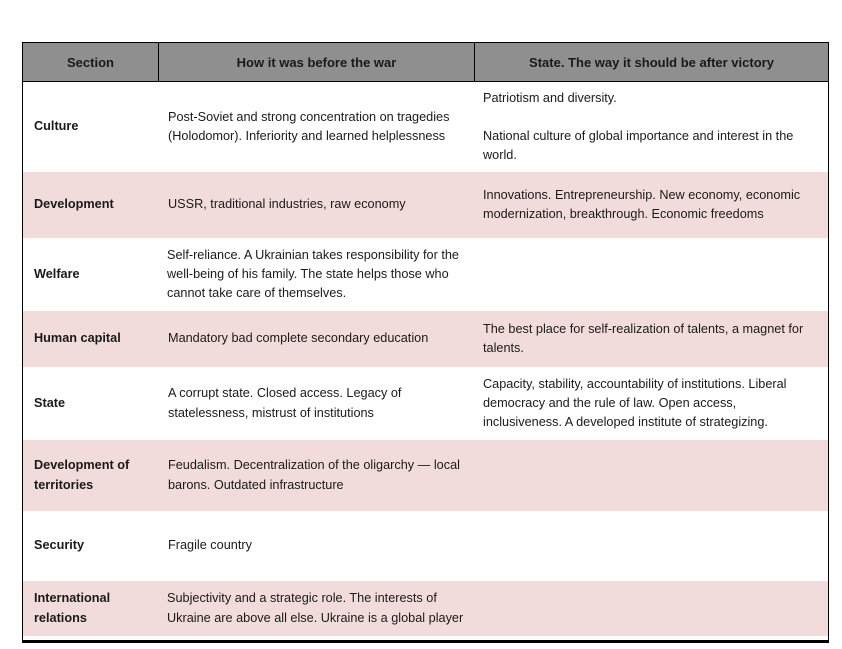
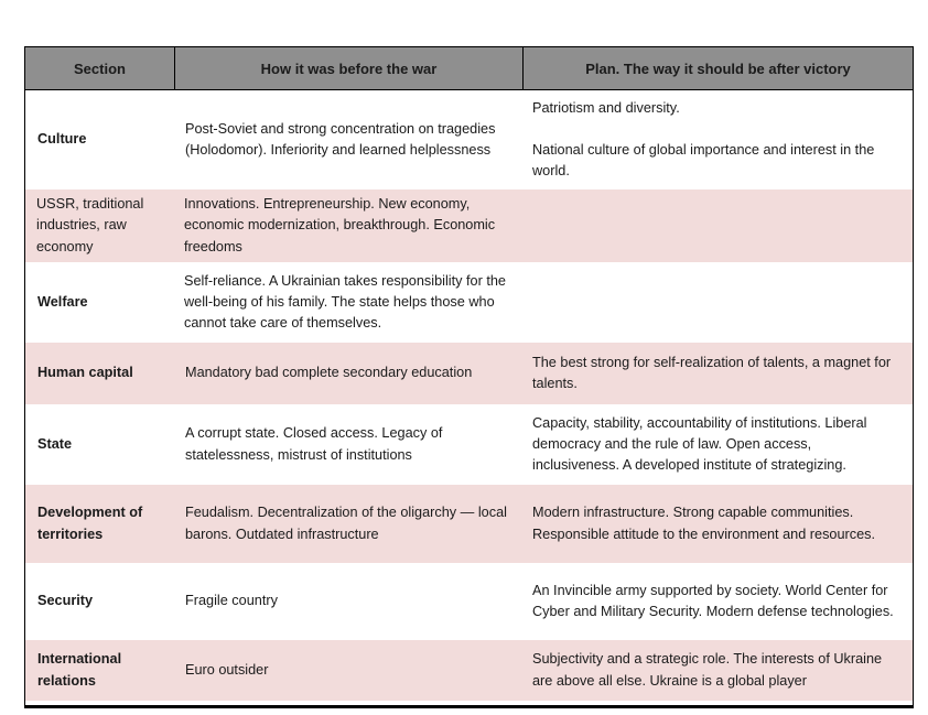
  Section
  How it was before the war
- State. The way it should be after victory
+ Plan. The way it should be after victory
  Culture
  Post-Soviet and strong concentration on tragedies (Holodomor). Inferiority and learned helplessness
  Patriotism and diversity.
  National culture of global importance and interest in the world.
- Development
  USSR, traditional industries, raw economy
  Innovations. Entrepreneurship. New economy, economic modernization, breakthrough. Economic freedoms
  Welfare
  Self-reliance. A Ukrainian takes responsibility for the well-being of his family. The state helps those who cannot take care of themselves.
  Human capital
  Mandatory bad complete secondary education
- The best place for self-realization of talents, a magnet for talents.
+ The best strong for self-realization of talents, a magnet for talents.
  State
  A corrupt state. Closed access. Legacy of statelessness, mistrust of institutions
  Capacity, stability, accountability of institutions. Liberal democracy and the rule of law. Open access, inclusiveness. A developed institute of strategizing.
  Development of territories
  Feudalism. Decentralization of the oligarchy — local barons. Outdated infrastructure
+ Modern infrastructure. Strong capable communities. Responsible attitude to the environment and resources.
  Security
  Fragile country
+ An Invincible army supported by society. World Center for Cyber and Military Security. Modern defense technologies.
  International relations
+ Euro outsider
  Subjectivity and a strategic role. The interests of Ukraine are above all else. Ukraine is a global player
